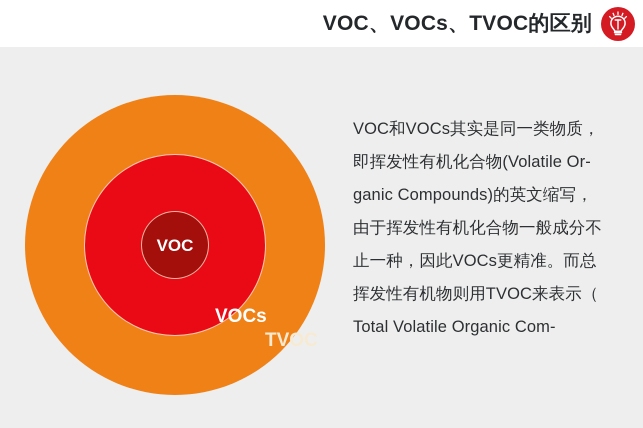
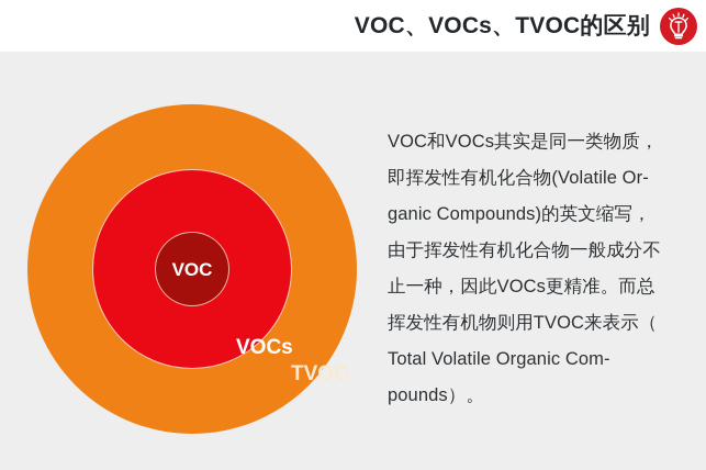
  VOC、VOCs、TVOC的区别
  VOC
  VOCs
  TVOC
  VOC和VOCs其实是同一类物质，
  即挥发性有机化合物(Volatile Or-
  ganic Compounds)的英文缩写，
  由于挥发性有机化合物一般成分不
  止一种，因此VOCs更精准。而总
  挥发性有机物则用TVOC来表示（
  Total Volatile Organic Com-
+ pounds）。
